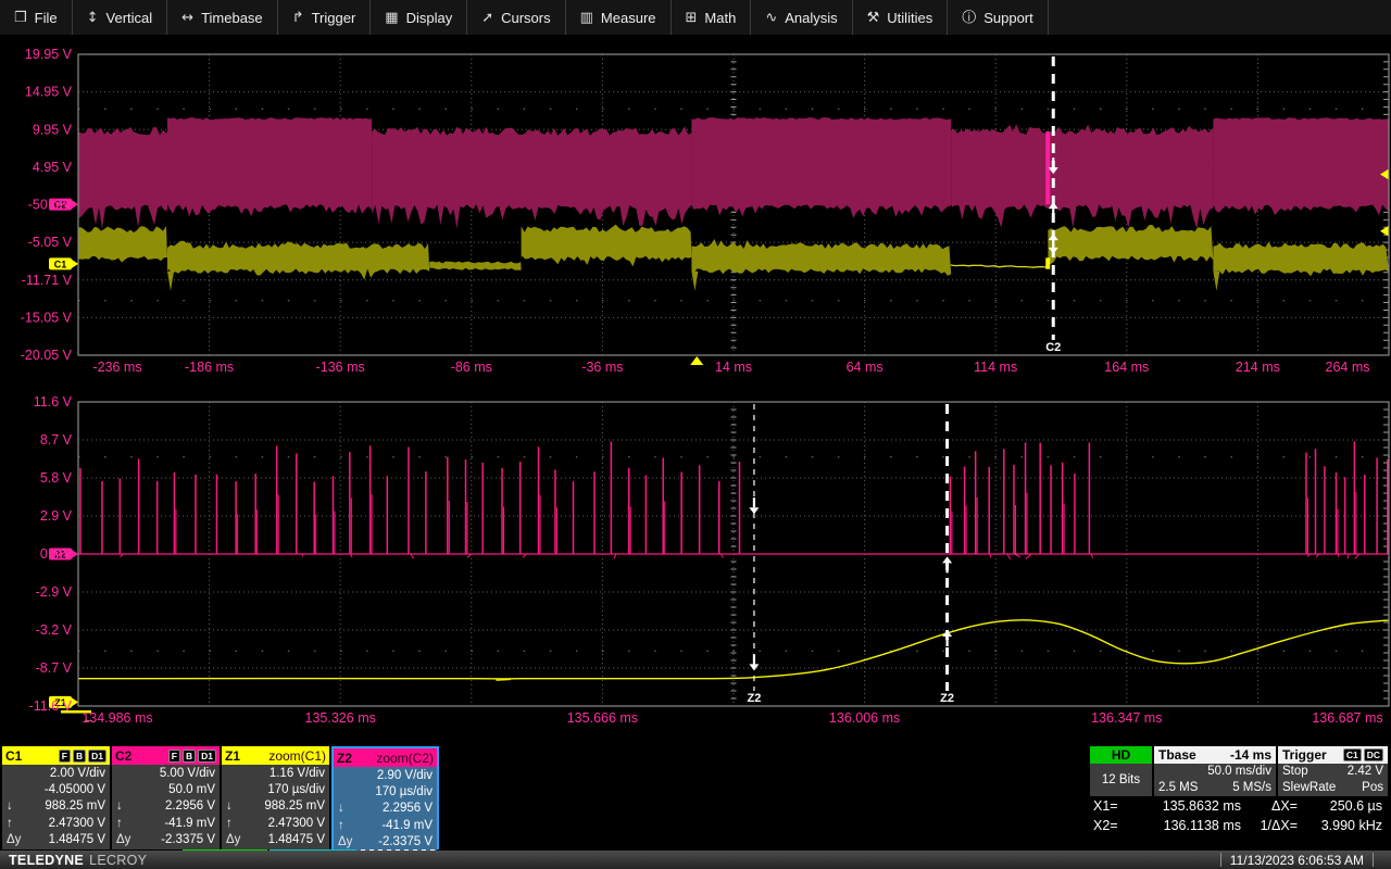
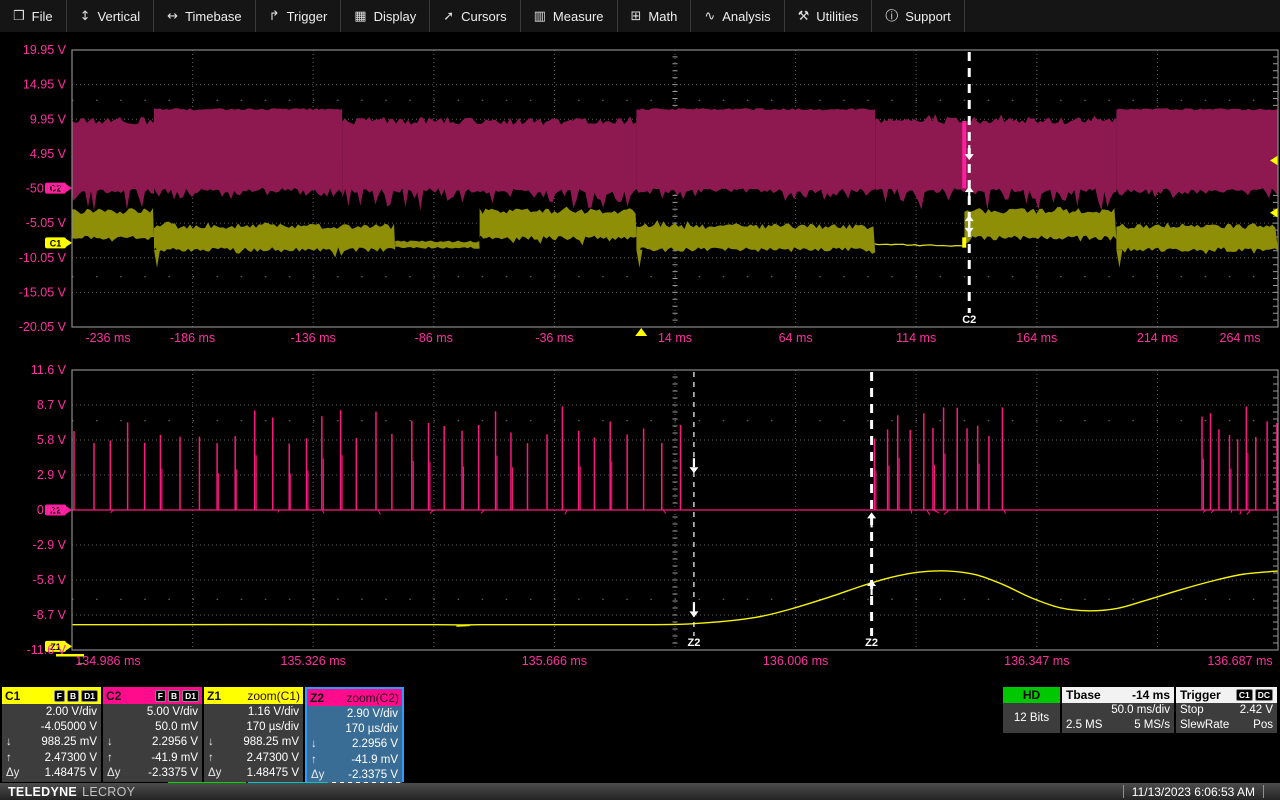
  ❒
  File
  ↕
  Vertical
  ↔
  Timebase
  ↱
  Trigger
  ▦
  Display
  ➚
  Cursors
  ▥
  Measure
  ⊞
  Math
  ∿
  Analysis
  ⚒
  Utilities
  ⓘ
  Support
  C2
  C2
  C1
  19.95 V
  14.95 V
  9.95 V
  4.95 V
  -50 mV
  -5.05 V
- -11.71 V
+ -10.05 V
  -15.05 V
  -20.05 V
  -236 ms
  -186 ms
  -136 ms
  -86 ms
  -36 ms
  14 ms
  64 ms
  114 ms
  164 ms
  214 ms
  264 ms
  Z2
  Z2
  Z2
  Z1
  ←
  11.6 V
  8.7 V
  5.8 V
  2.9 V
  0 mV
  -2.9 V
- -3.2 V
+ -5.8 V
  -8.7 V
  -11.6 V
  134.986 ms
  135.326 ms
  135.666 ms
  136.006 ms
  136.347 ms
  136.687 ms
  C1
  F
  B
  D1
  2.00 V/div
  -4.05000 V
  ↓
  988.25 mV
  ↑
  2.47300 V
  Δy
  1.48475 V
  C2
  F
  B
  D1
  5.00 V/div
  50.0 mV
  ↓
  2.2956 V
  ↑
  -41.9 mV
  Δy
  -2.3375 V
  Z1
  zoom(C1)
  1.16 V/div
  170 µs/div
  ↓
  988.25 mV
  ↑
  2.47300 V
  Δy
  1.48475 V
  Z2
  zoom(C2)
  2.90 V/div
  170 µs/div
  ↓
  2.2956 V
  ↑
  -41.9 mV
  Δy
  -2.3375 V
  HD
  12 Bits
  Tbase
  -14 ms
  50.0 ms/div
  2.5 MS
  5 MS/s
  Trigger
  C1
  DC
  Stop
  2.42 V
  SlewRate
  Pos
- X1=
- 135.8632 ms
- ΔX=
- 250.6 µs
- X2=
- 136.1138 ms
- 1/ΔX=
- 3.990 kHz
  TELEDYNE
  LECROY
  11/13/2023 6:06:53 AM
